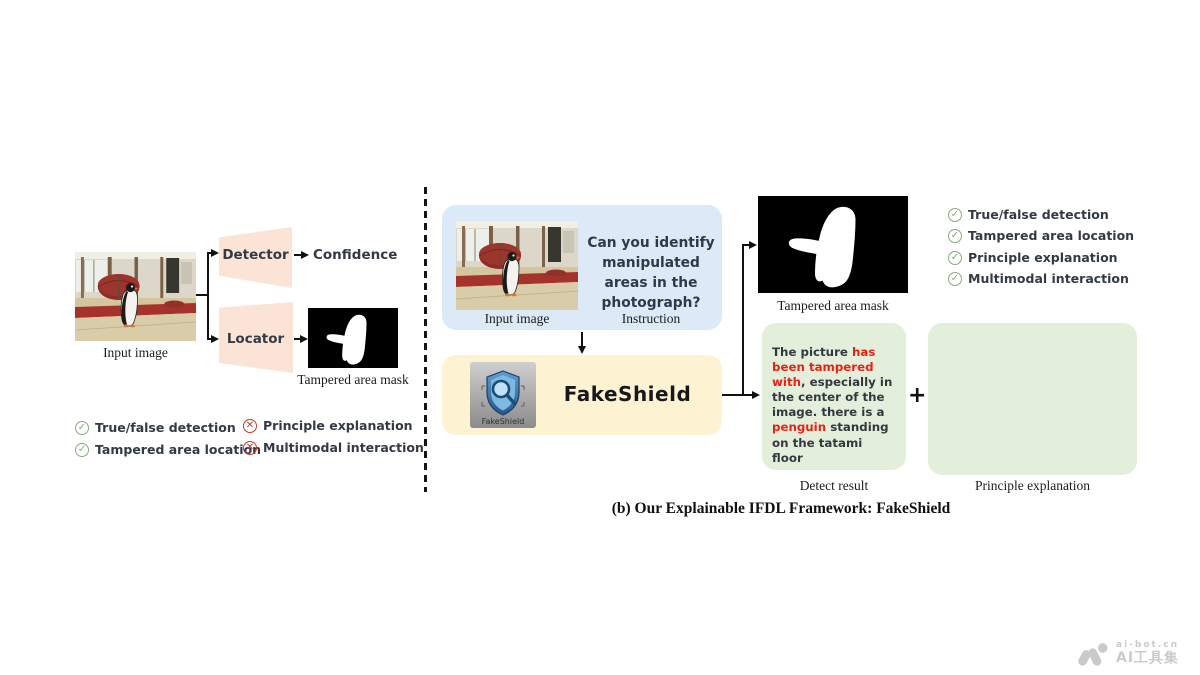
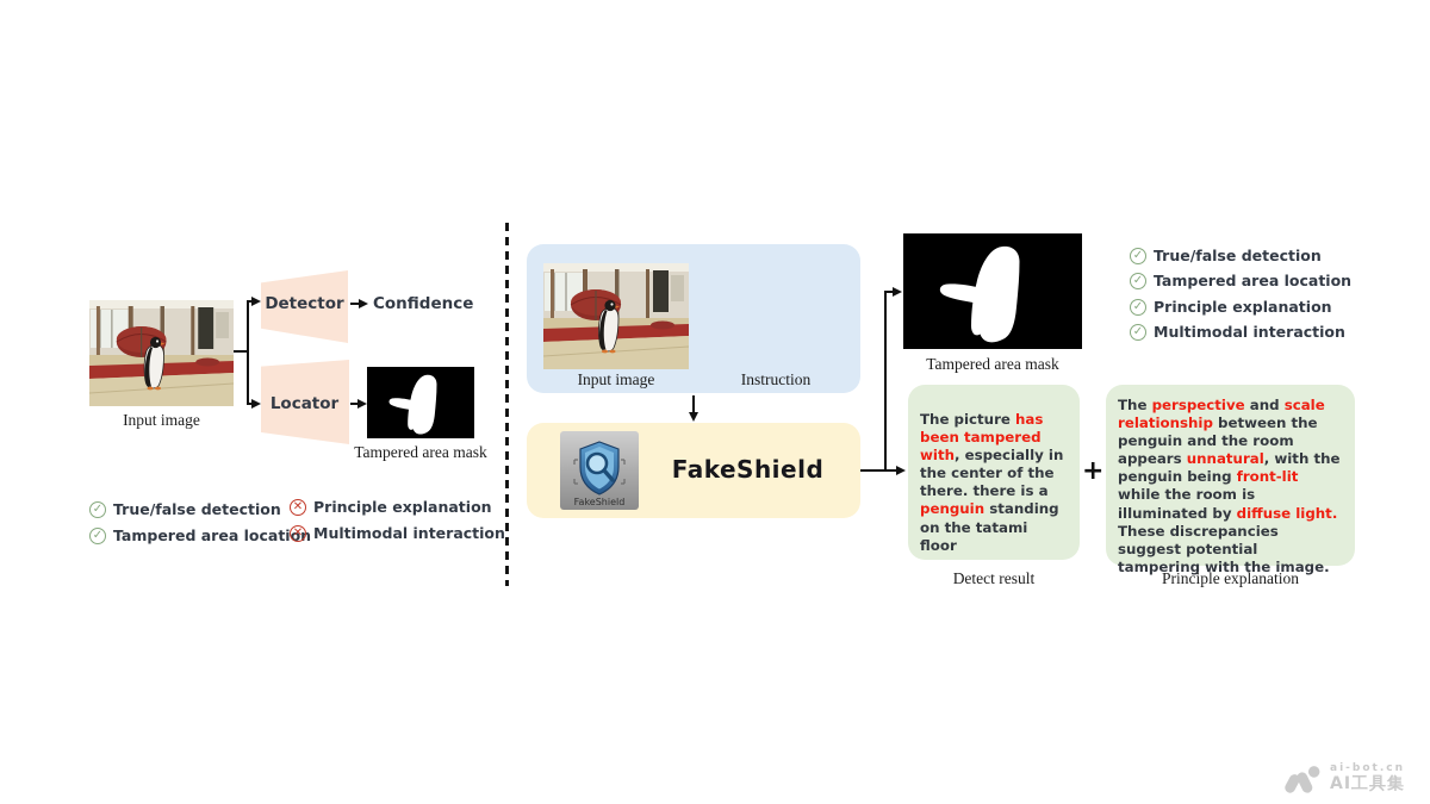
  Input image
  Detector
  Confidence
  Locator
  Tampered area mask
  ✓
  True/false detection
  ✓
  Tampered area location
  ✕
  Principle explanation
  ✕
  Multimodal interaction
  Input image
- Can you identify manipulated areas in the photograph?
  Instruction
  FakeShield
  FakeShield
  Tampered area mask
  ✓
  True/false detection
  ✓
  Tampered area location
  ✓
  Principle explanation
  ✓
  Multimodal interaction
- The picture has been tampered with, especially in the center of the image. there is a penguin standing on the tatami floor
+ The picture has been tampered with, especially in the center of the there. there is a penguin standing on the tatami floor
  Detect result
  +
+ The perspective and scale relationship between the penguin and the room appears unnatural, with the penguin being front-lit while the room is illuminated by diffuse light. These discrepancies suggest potential tampering with the image.
  Principle explanation
- (b) Our Explainable IFDL Framework: FakeShield
  ai-bot.cn
  AI工具集
